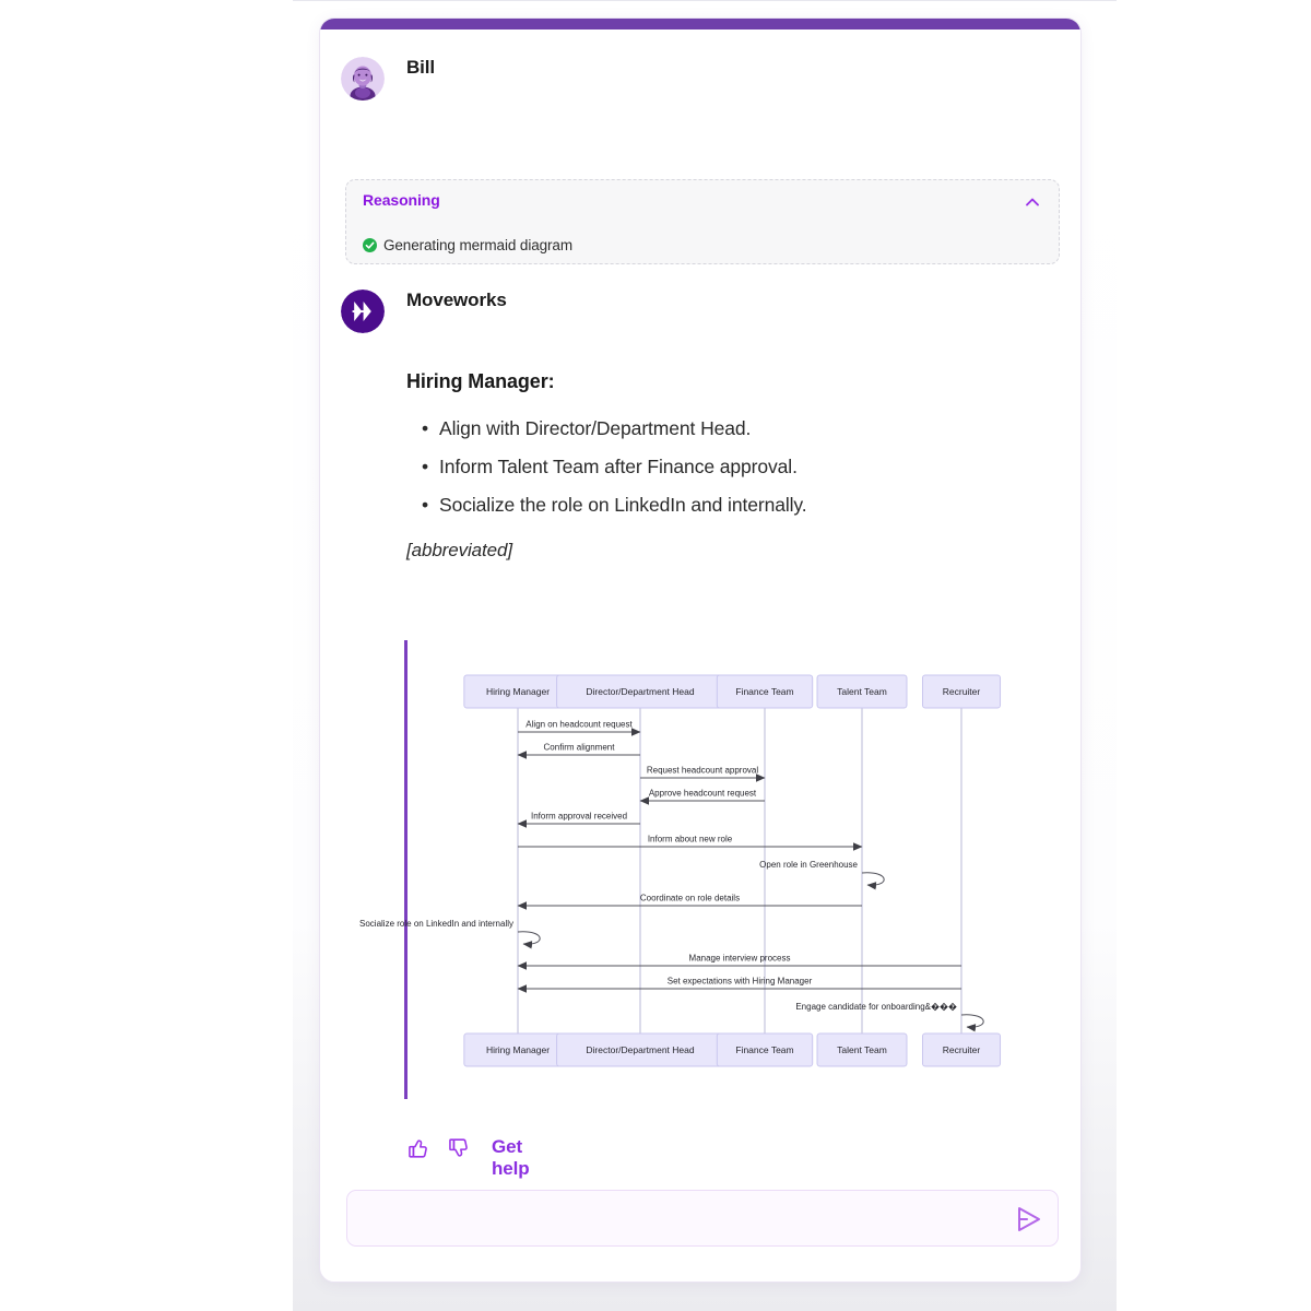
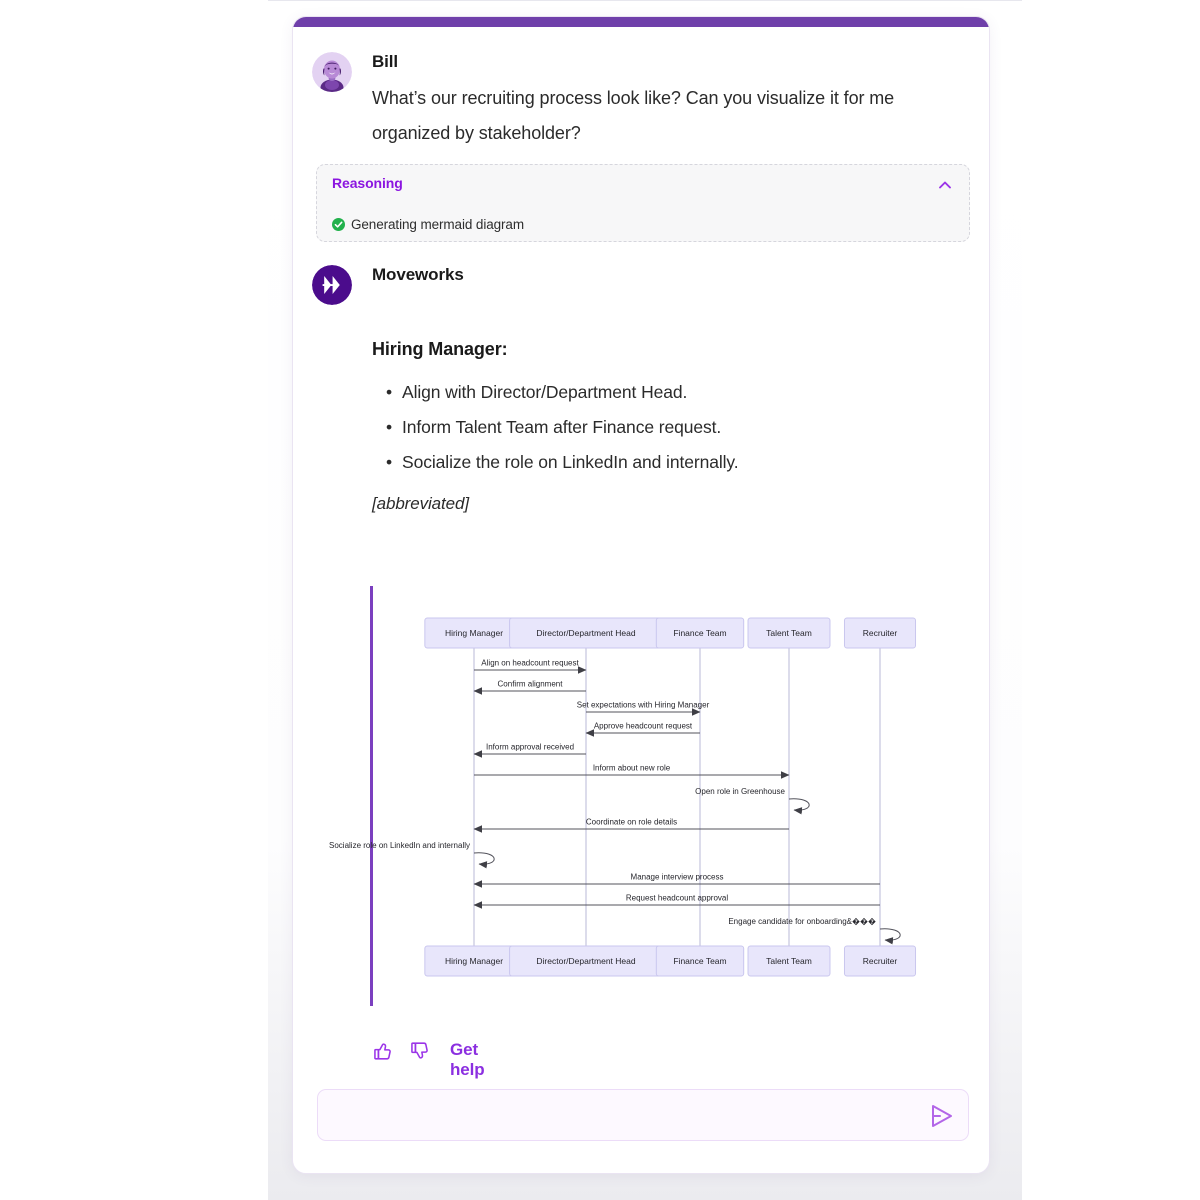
  Bill
+ What’s our recruiting process look like? Can you visualize it for me organized by stakeholder?
  Reasoning
  Generating mermaid diagram
  Moveworks
  Hiring Manager:
  •
  Align with Director/Department Head.
  •
- Inform Talent Team after Finance approval.
+ Inform Talent Team after Finance request.
  •
  Socialize the role on LinkedIn and internally.
  [abbreviated]
  Align on headcount request
  Confirm alignment
- Request headcount approval
+ Set expectations with Hiring Manager
  Approve headcount request
  Inform approval received
  Inform about new role
  Open role in Greenhouse
  Coordinate on role details
  Socialize role on LinkedIn and internally
  Manage interview process
- Set expectations with Hiring Manager
+ Request headcount approval
  Engage candidate for onboarding&���
  Hiring Manager
  Director/Department Head
  Finance Team
  Talent Team
  Recruiter
  Hiring Manager
  Director/Department Head
  Finance Team
  Talent Team
  Recruiter
  Get help
